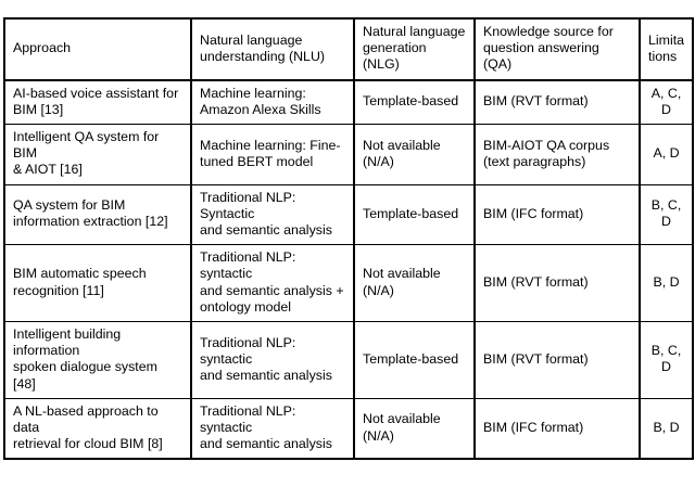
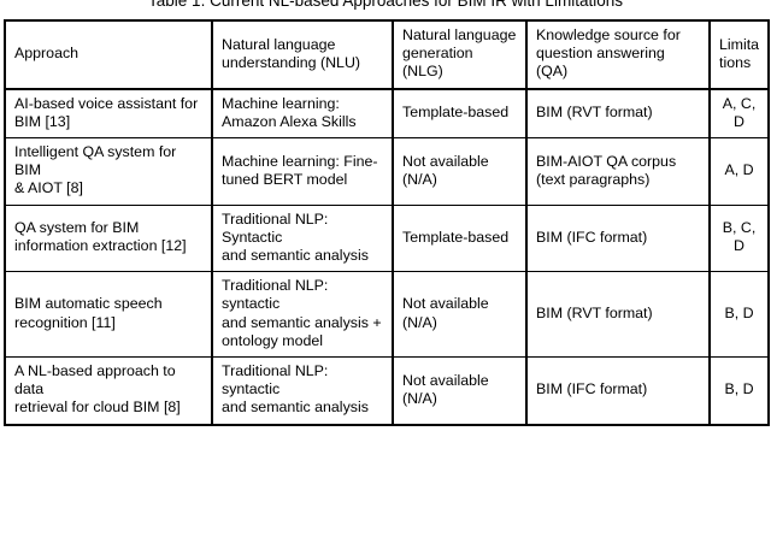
+ Table 1. Current NL-based Approaches for BIM IR with Limitations
  Approach	Natural language understanding (NLU)	Natural language generation (NLG)	Knowledge source for question answering (QA)	Limita tions
  AI-based voice assistant for BIM [13]	Machine learning: Amazon Alexa Skills	Template-based	BIM (RVT format)	A, C, D
- Intelligent QA system for BIM & AIOT [16]	Machine learning: Fine- tuned BERT model	Not available (N/A)	BIM-AIOT QA corpus (text paragraphs)	A, D
+ Intelligent QA system for BIM & AIOT [8]	Machine learning: Fine- tuned BERT model	Not available (N/A)	BIM-AIOT QA corpus (text paragraphs)	A, D
  QA system for BIM information extraction [12]	Traditional NLP: Syntactic and semantic analysis	Template-based	BIM (IFC format)	B, C, D
  BIM automatic speech recognition [11]	Traditional NLP: syntactic and semantic analysis + ontology model	Not available (N/A)	BIM (RVT format)	B, D
- Intelligent building information spoken dialogue system [48]	Traditional NLP: syntactic and semantic analysis	Template-based	BIM (RVT format)	B, C, D
  A NL-based approach to data retrieval for cloud BIM [8]	Traditional NLP: syntactic and semantic analysis	Not available (N/A)	BIM (IFC format)	B, D
